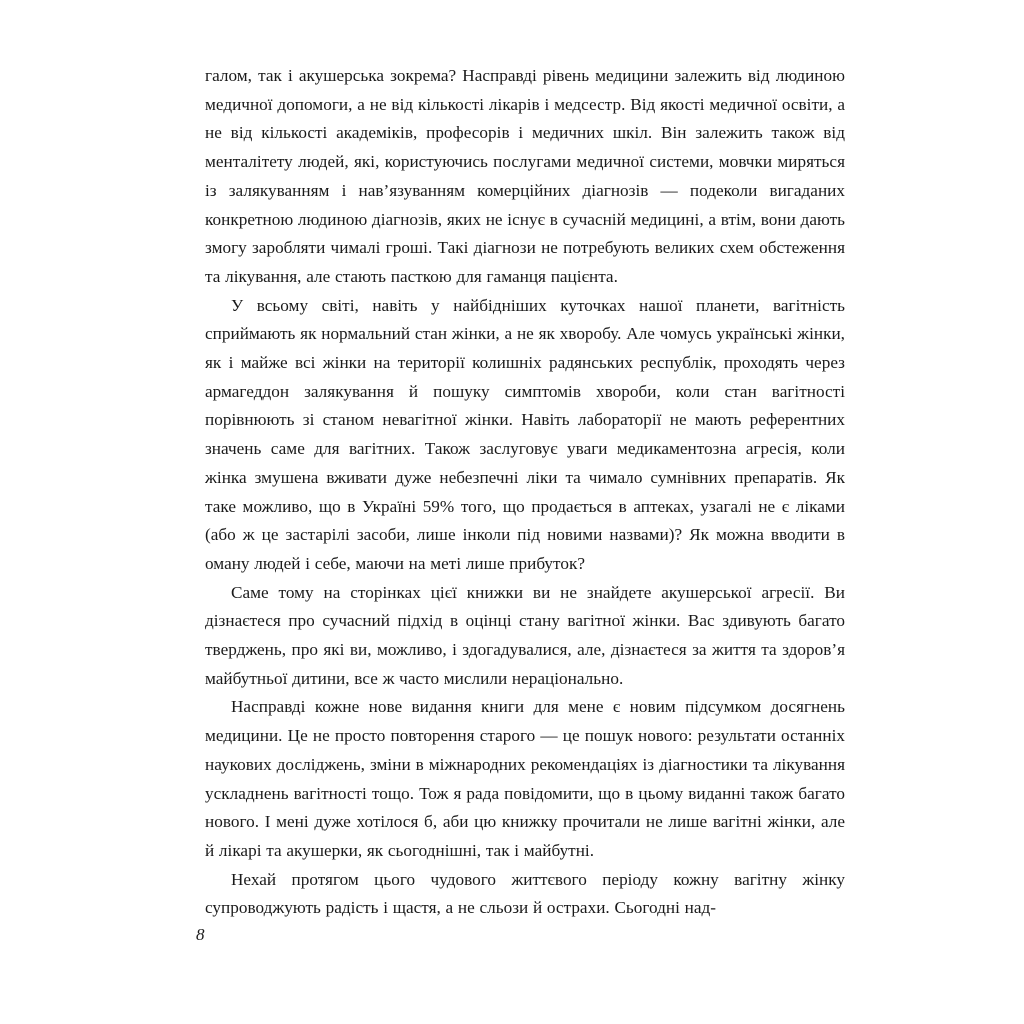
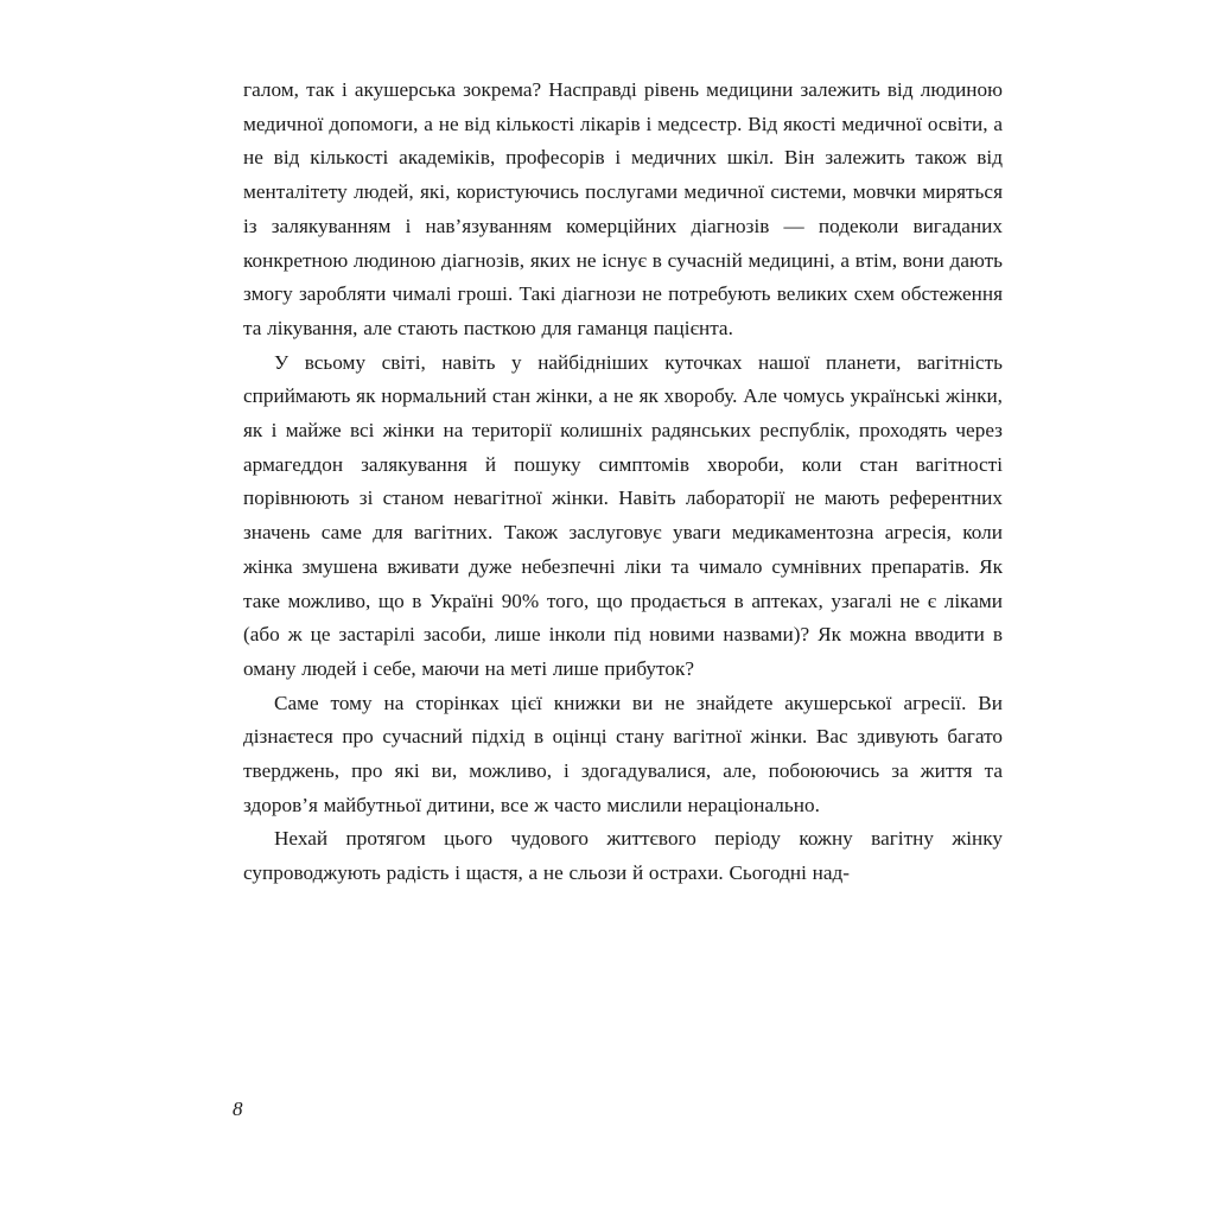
  галом, так і акушерська зокрема? Насправді рівень медицини залежить від людиною медичної допомоги, а не від кількості лікарів і медсестр. Від якості медичної освіти, а не від кількості академіків, професорів і медичних шкіл. Він залежить також від менталітету людей, які, користуючись послугами медичної системи, мовчки миряться із залякуванням і нав’язуванням комерційних діагнозів — подеколи вигаданих конкретною людиною діагнозів, яких не існує в сучасній медицині, а втім, вони дають змогу заробляти чималі гроші. Такі діагнози не потребують великих схем обстеження та лікування, але стають пасткою для гаманця пацієнта.
- У всьому світі, навіть у найбідніших куточках нашої планети, вагітність сприймають як нормальний стан жінки, а не як хворобу. Але чомусь українські жінки, як і майже всі жінки на території колишніх радянських республік, проходять через армагеддон залякування й пошуку симптомів хвороби, коли стан вагітності порівнюють зі станом невагітної жінки. Навіть лабораторії не мають референтних значень саме для вагітних. Також заслуговує уваги медикаментозна агресія, коли жінка змушена вживати дуже небезпечні ліки та чимало сумнівних препаратів. Як таке можливо, що в Україні 59% того, що продається в аптеках, узагалі не є ліками (або ж це застарілі засоби, лише інколи під новими назвами)? Як можна вводити в оману людей і себе, маючи на меті лише прибуток?
+ У всьому світі, навіть у найбідніших куточках нашої планети, вагітність сприймають як нормальний стан жінки, а не як хворобу. Але чомусь українські жінки, як і майже всі жінки на території колишніх радянських республік, проходять через армагеддон залякування й пошуку симптомів хвороби, коли стан вагітності порівнюють зі станом невагітної жінки. Навіть лабораторії не мають референтних значень саме для вагітних. Також заслуговує уваги медикаментозна агресія, коли жінка змушена вживати дуже небезпечні ліки та чимало сумнівних препаратів. Як таке можливо, що в Україні 90% того, що продається в аптеках, узагалі не є ліками (або ж це застарілі засоби, лише інколи під новими назвами)? Як можна вводити в оману людей і себе, маючи на меті лише прибуток?
- Саме тому на сторінках цієї книжки ви не знайдете акушерської агресії. Ви дізнаєтеся про сучасний підхід в оцінці стану вагітної жінки. Вас здивують багато тверджень, про які ви, можливо, і здогадувалися, але, дізнаєтеся за життя та здоров’я майбутньої дитини, все ж часто мислили нераціонально.
+ Саме тому на сторінках цієї книжки ви не знайдете акушерської агресії. Ви дізнаєтеся про сучасний підхід в оцінці стану вагітної жінки. Вас здивують багато тверджень, про які ви, можливо, і здогадувалися, але, побоюючись за життя та здоров’я майбутньої дитини, все ж часто мислили нераціонально.
- Насправді кожне нове видання книги для мене є новим підсумком досягнень медицини. Це не просто повторення старого — це пошук нового: результати останніх наукових досліджень, зміни в міжнародних рекомендаціях із діагностики та лікування ускладнень вагітності тощо. Тож я рада повідомити, що в цьому виданні також багато нового. І мені дуже хотілося б, аби цю книжку прочитали не лише вагітні жінки, але й лікарі та акушерки, як сьогоднішні, так і майбутні.
  Нехай протягом цього чудового життєвого періоду кожну вагітну жінку супроводжують радість і щастя, а не сльози й острахи. Сьогодні над-
  8
